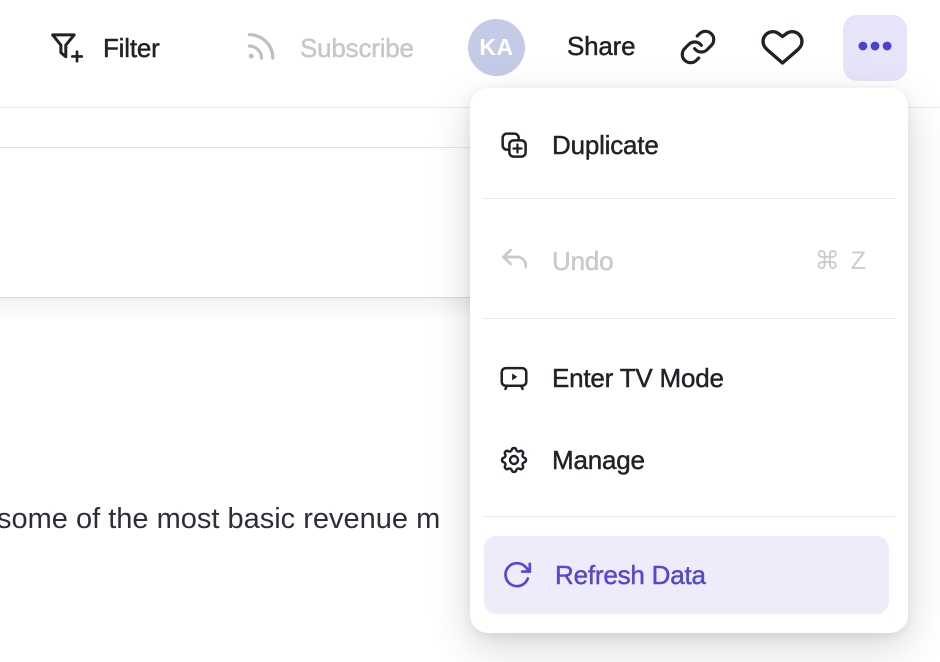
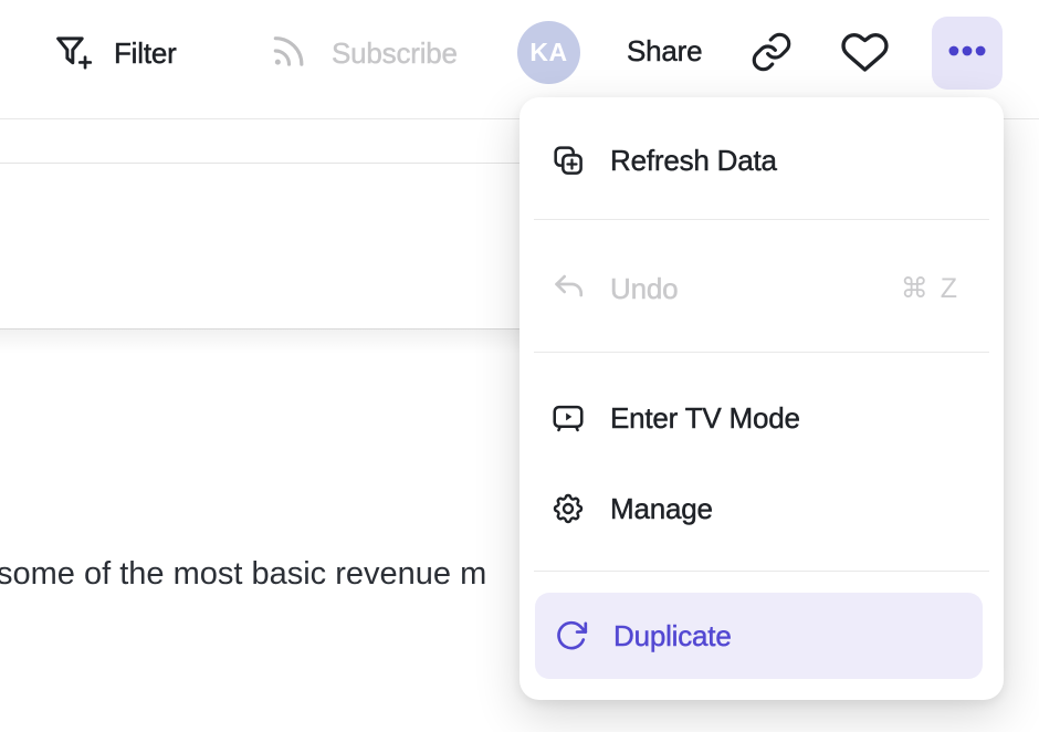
  Filter
  Subscribe
  KA
  Share
  some of the most basic revenue m
- Duplicate
+ Refresh Data
  Undo
  ⌘ Z
  Enter TV Mode
  Manage
- Refresh Data
+ Duplicate
